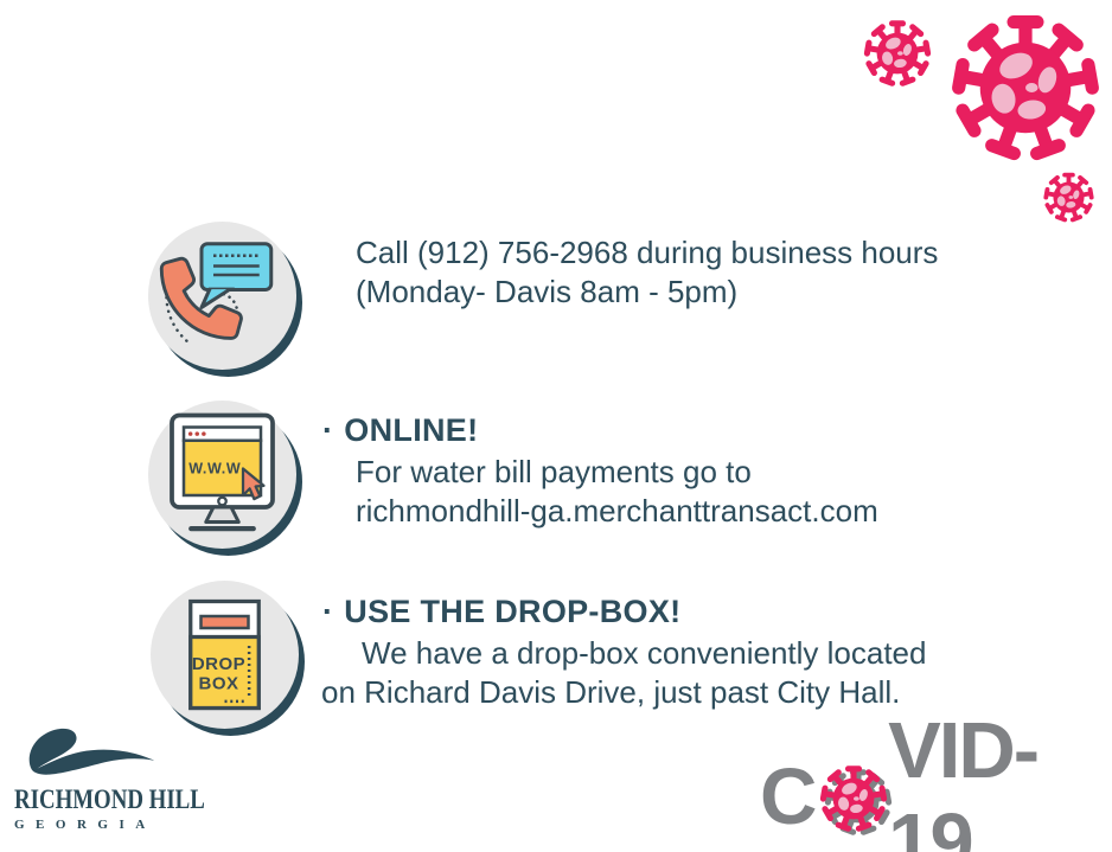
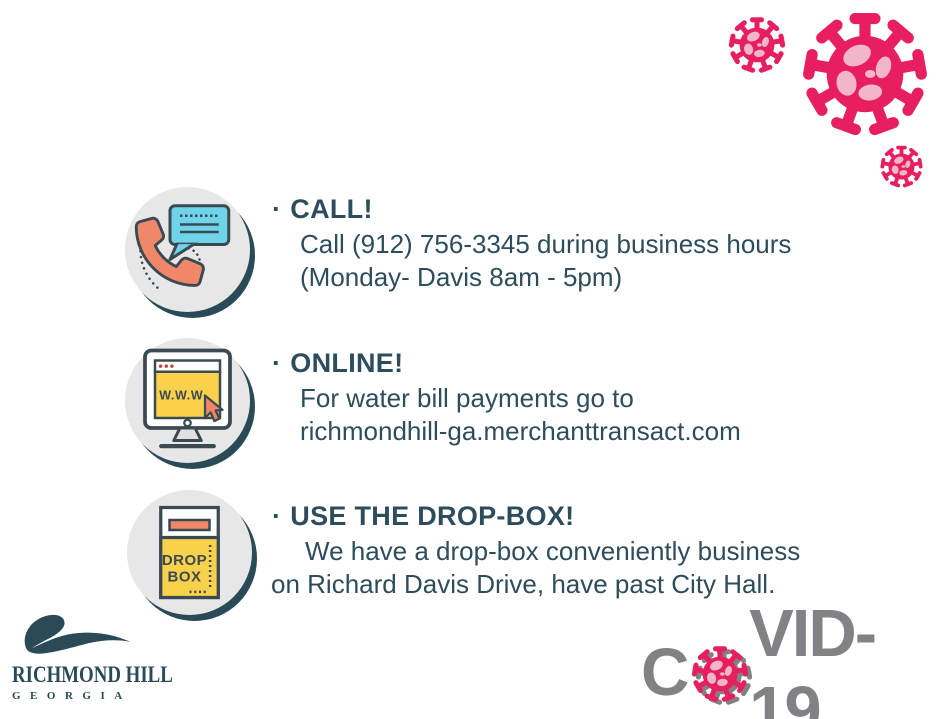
+ · CALL!
- Call (912) 756-2968 during business hours
+ Call (912) 756-3345 during business hours
  (Monday- Davis 8am - 5pm)
  W.W.W
  · ONLINE!
  For water bill payments go to
  richmondhill-ga.merchanttransact.com
  DROP
  BOX
  · USE THE DROP-BOX!
- We have a drop-box conveniently located
+ We have a drop-box conveniently business
- on Richard Davis Drive, just past City Hall.
+ on Richard Davis Drive, have past City Hall.
  RICHMOND HILL
  GEORGIA
  C
  VID-19
